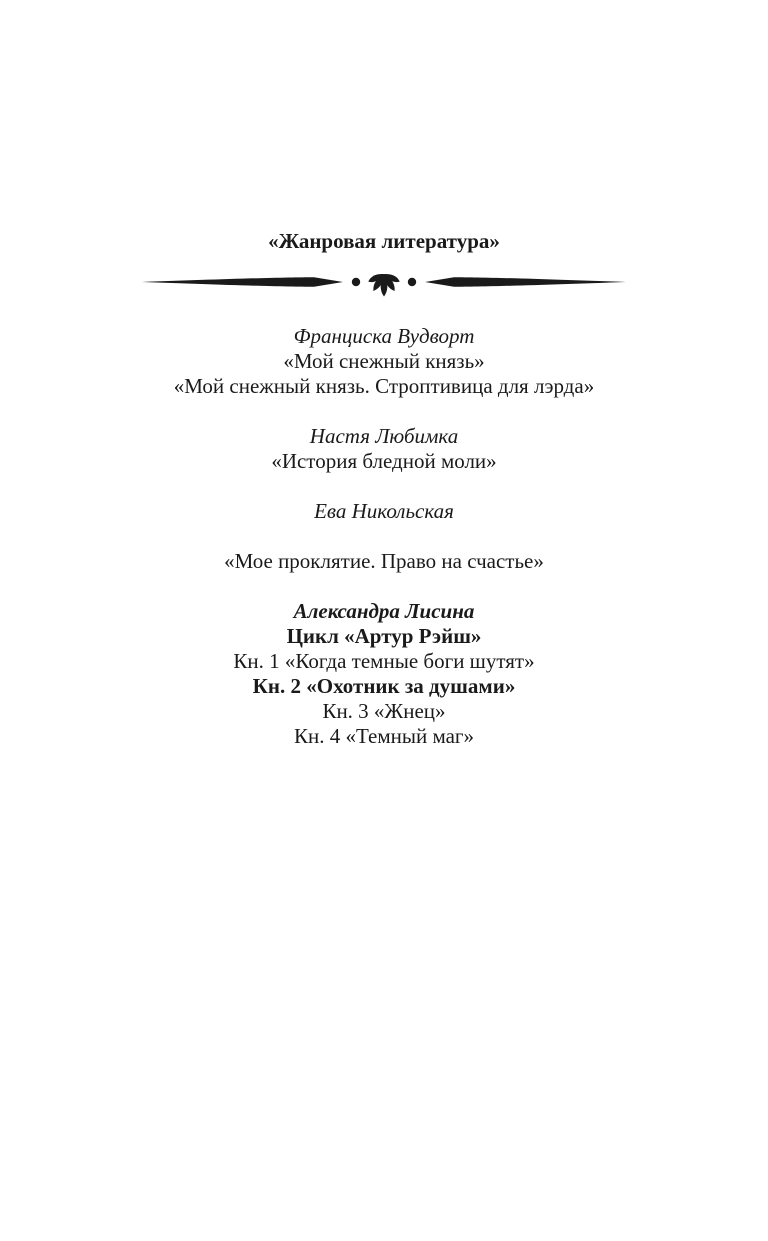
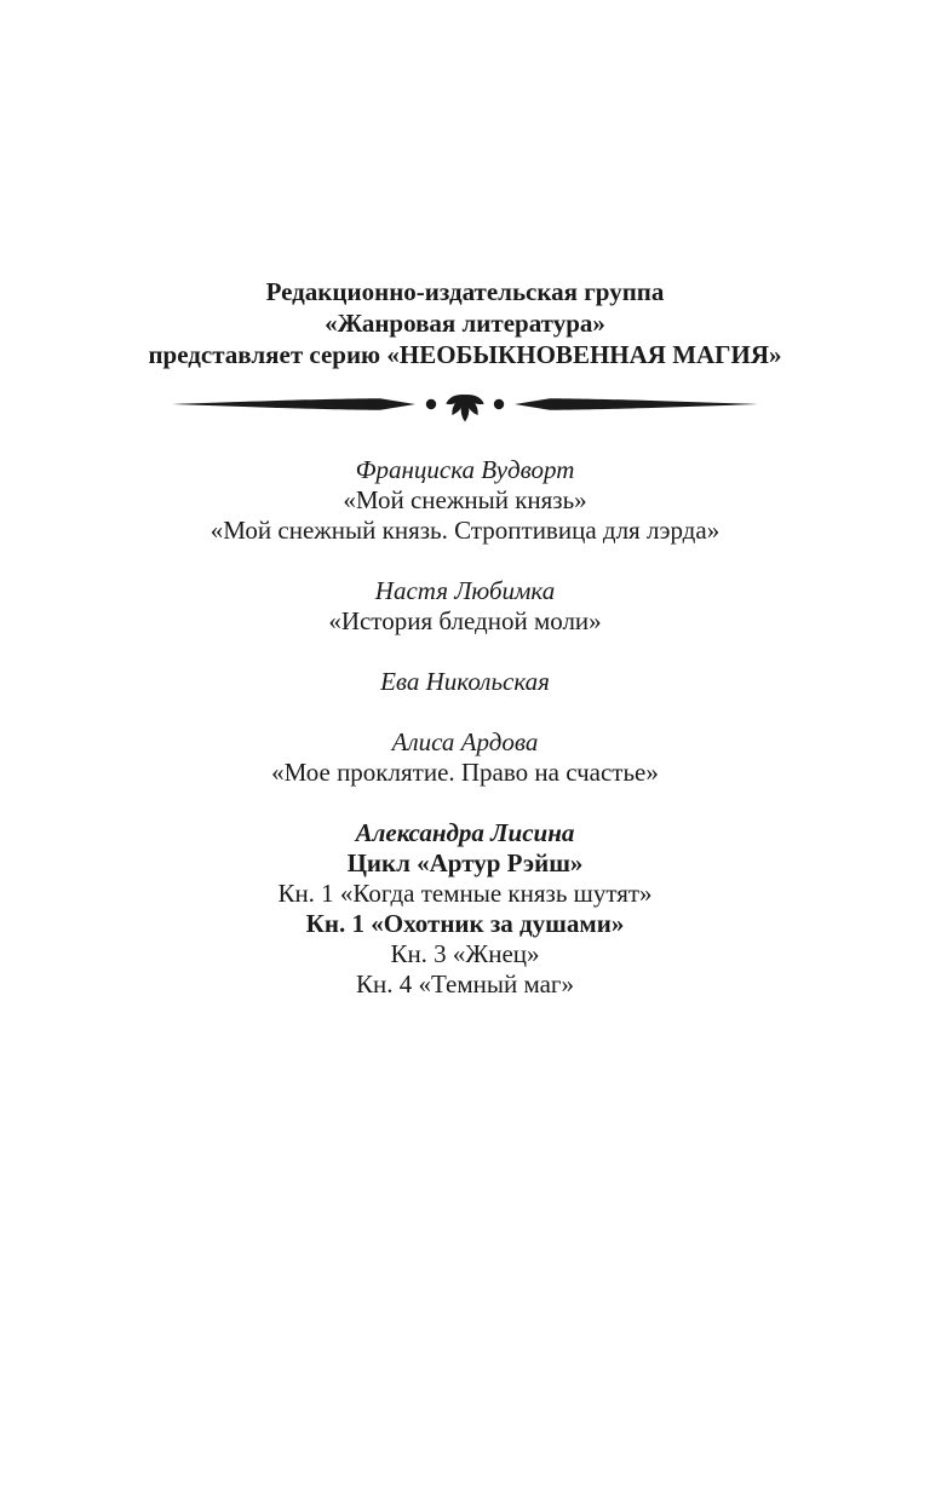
+ Редакционно-издательская группа
  «Жанровая литература»
+ представляет серию «НЕОБЫКНОВЕННАЯ МАГИЯ»
  Франциска Вудворт
  «Мой снежный князь»
  «Мой снежный князь. Строптивица для лэрда»
  Настя Любимка
  «История бледной моли»
  Ева Никольская
+ Алиса Ардова
  «Мое проклятие. Право на счастье»
  Александра Лисина
  Цикл «Артур Рэйш»
- Кн. 1 «Когда темные боги шутят»
+ Кн. 1 «Когда темные князь шутят»
- Кн. 2 «Охотник за душами»
+ Кн. 1 «Охотник за душами»
  Кн. 3 «Жнец»
  Кн. 4 «Темный маг»
